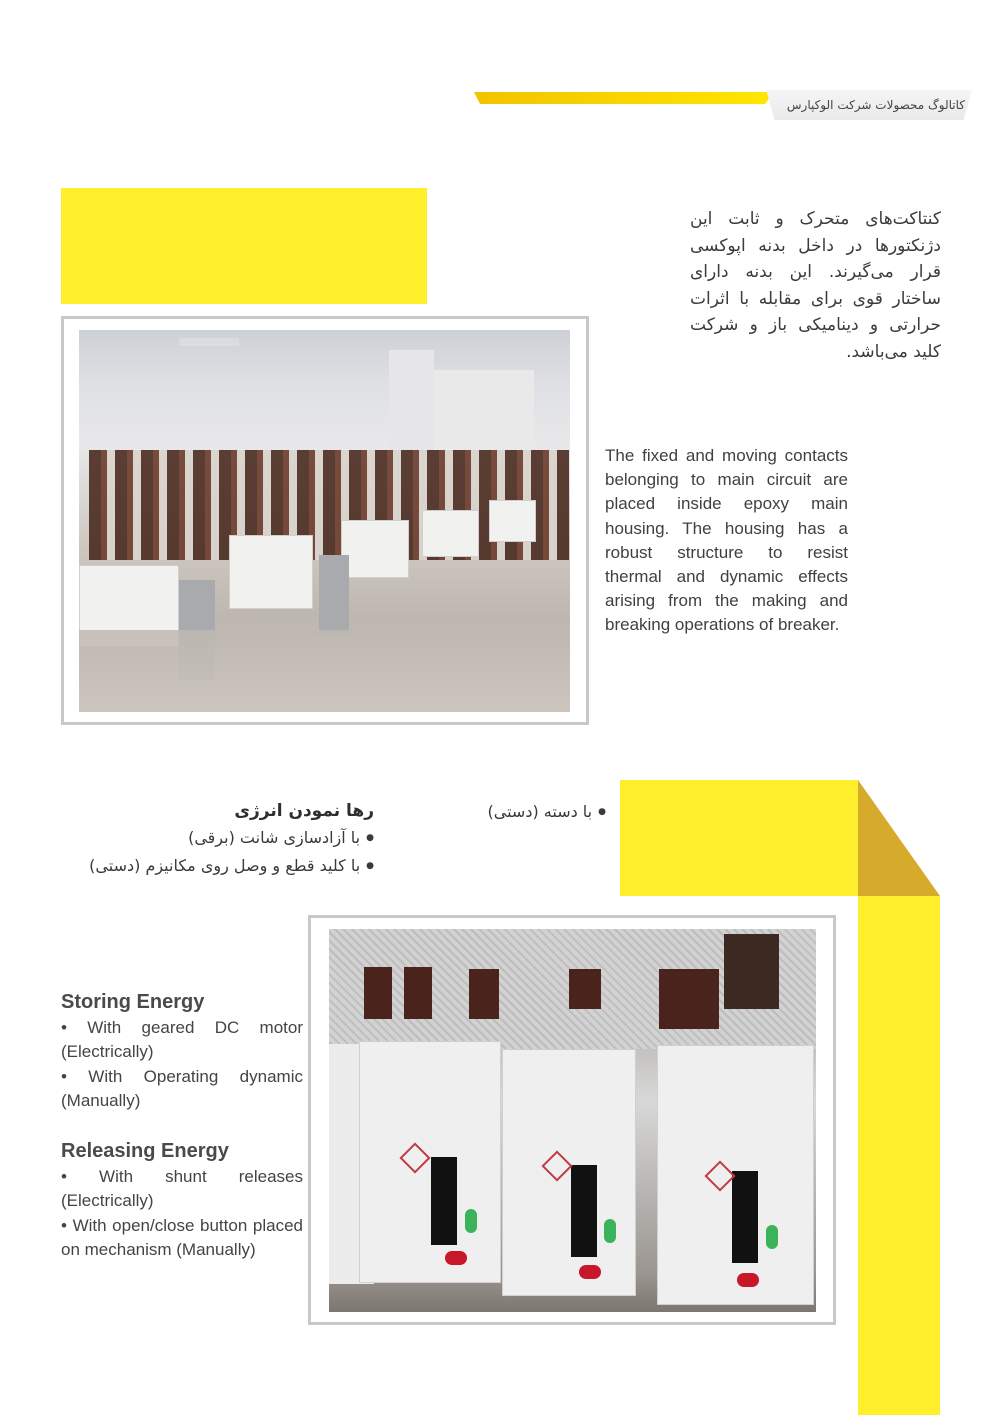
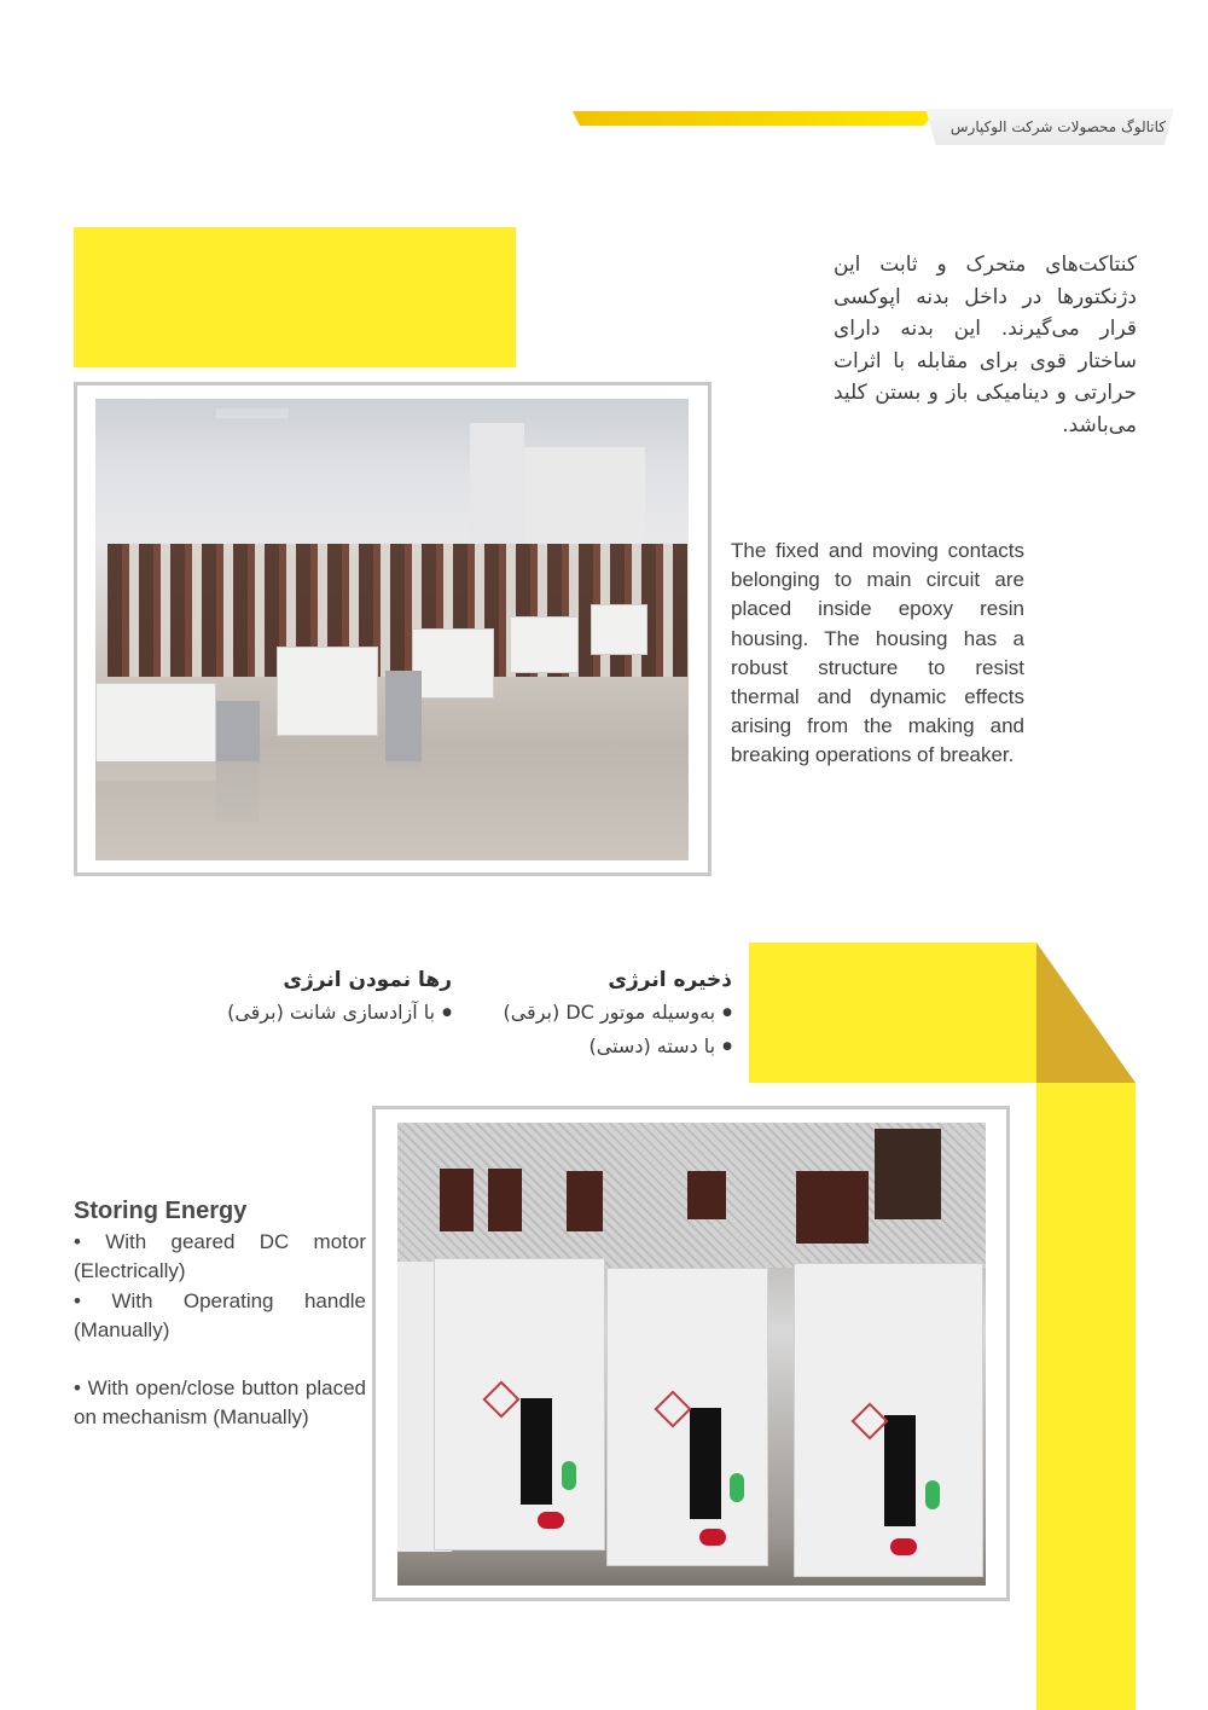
  کاتالوگ محصولات شرکت الوکپارس
- کنتاکت‌های متحرک و ثابت این دژنکتورها در داخل بدنه اپوکسی قرار می‌گیرند. این بدنه دارای ساختار قوی برای مقابله با اثرات حرارتی و دینامیکی باز و شرکت کلید می‌باشد.
+ کنتاکت‌های متحرک و ثابت این دژنکتورها در داخل بدنه اپوکسی قرار می‌گیرند. این بدنه دارای ساختار قوی برای مقابله با اثرات حرارتی و دینامیکی باز و بستن کلید می‌باشد.
- The fixed and moving contacts belonging to main circuit are placed inside epoxy main housing. The housing has a robust structure to resist thermal and dynamic effects arising from the making and breaking operations of breaker.
+ The fixed and moving contacts belonging to main circuit are placed inside epoxy resin housing. The housing has a robust structure to resist thermal and dynamic effects arising from the making and breaking operations of breaker.
+ ذخیره انرژی
+ به‌وسیله موتور DC (برقی)
  با دسته (دستی)
  رها نمودن انرژی
  با آزادسازی شانت (برقی)
- با کلید قطع و وصل روی مکانیزم (دستی)
  Storing Energy
  • With geared DC motor (Electrically)
- • With Operating dynamic (Manually)
+ • With Operating handle (Manually)
- Releasing Energy
- • With shunt releases (Electrically)
  • With open/close button placed on mechanism (Manually)
